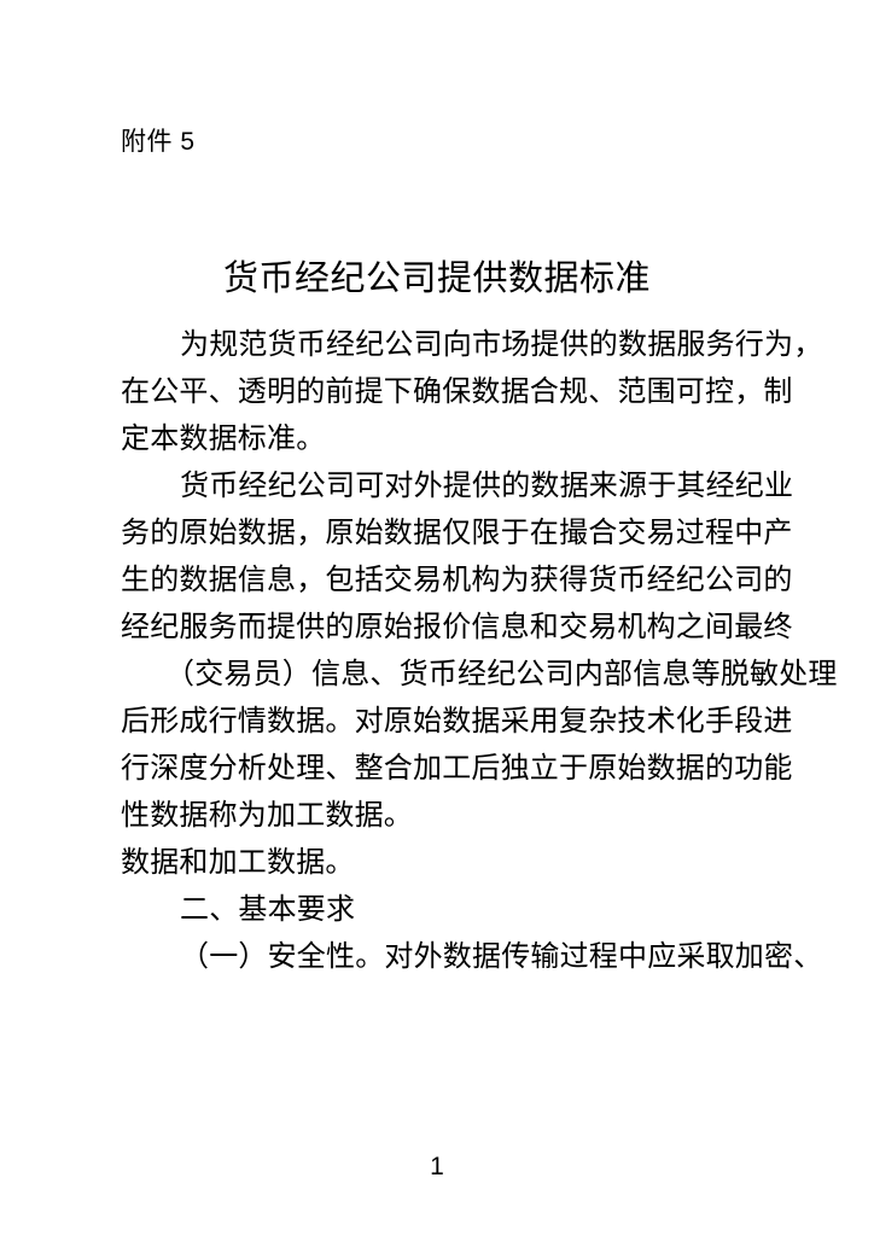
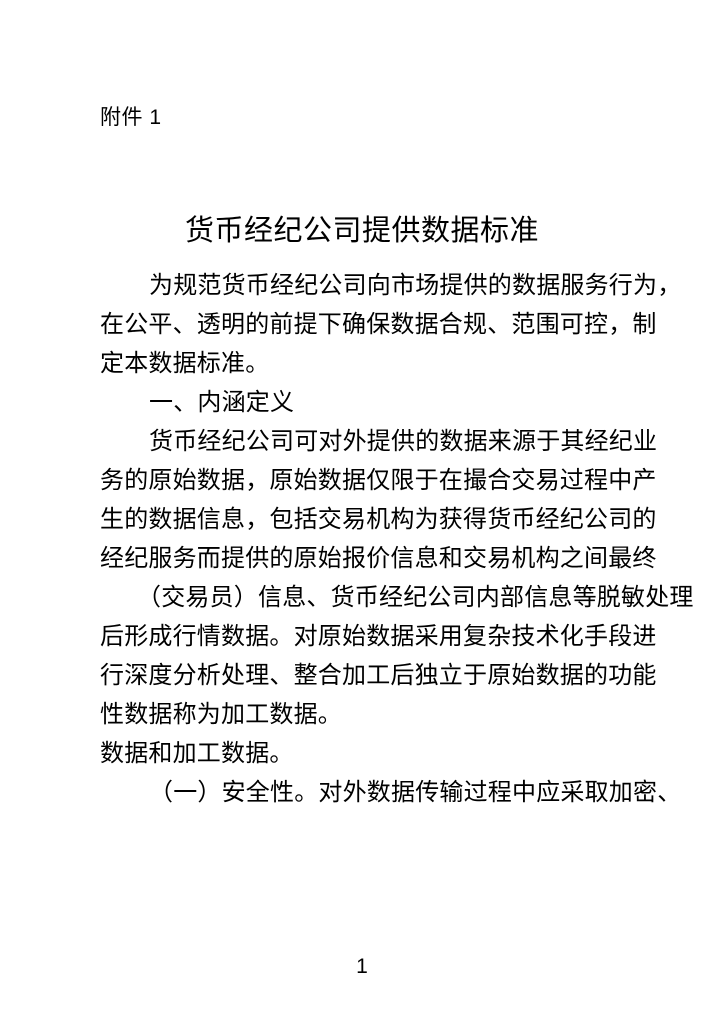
- 附件 5
+ 附件 1
  货币经纪公司提供数据标准
  为规范货币经纪公司向市场提供的数据服务行为，
  在公平、透明的前提下确保数据合规、范围可控，制
  定本数据标准。
+ 一、内涵定义
  货币经纪公司可对外提供的数据来源于其经纪业
  务的原始数据，原始数据仅限于在撮合交易过程中产
  生的数据信息，包括交易机构为获得货币经纪公司的
  经纪服务而提供的原始报价信息和交易机构之间最终
  （交易员）信息、货币经纪公司内部信息等脱敏处理
  后形成行情数据。对原始数据采用复杂技术化手段进
  行深度分析处理、整合加工后独立于原始数据的功能
  性数据称为加工数据。
  数据和加工数据。
- 二、基本要求
  （一）安全性。对外数据传输过程中应采取加密、
  1
